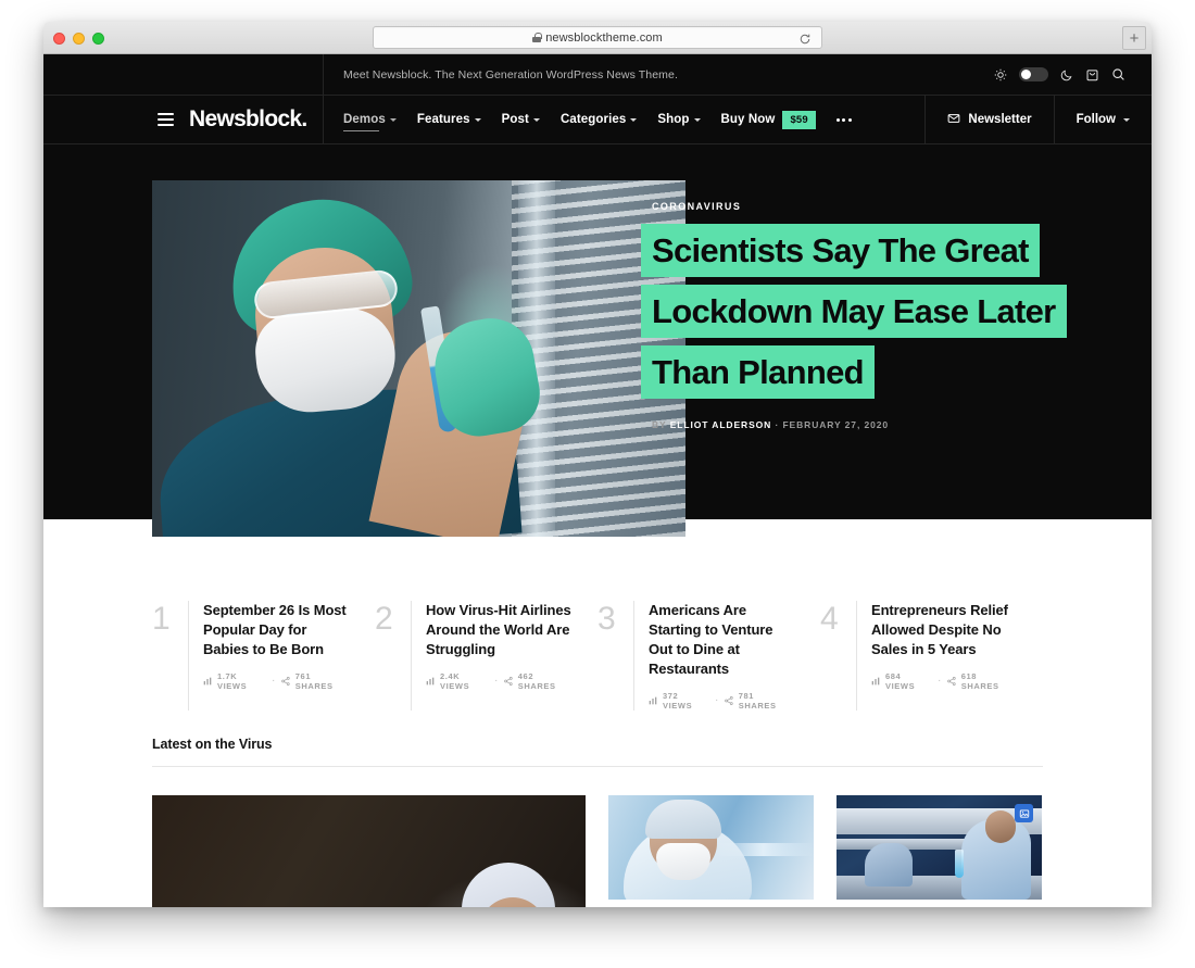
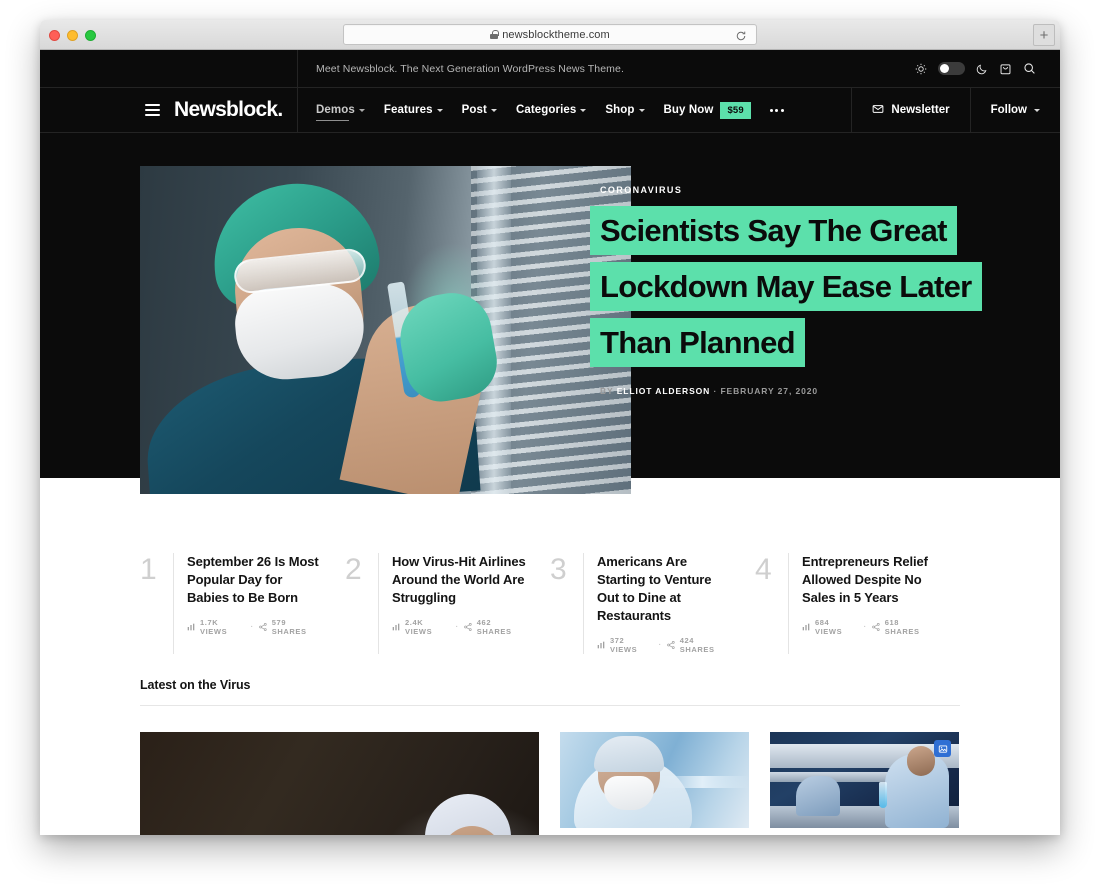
  newsblocktheme.com
  +
  Meet Newsblock. The Next Generation WordPress News Theme.
  Newsblock.
  Demos
  Features
  Post
  Categories
  Shop
  Buy Now
  $59
  Newsletter
  Follow
  CORONAVIRUS
  Scientists Say The Great
  Lockdown May Ease Later
  Than Planned
  BY ELLIOT ALDERSON · FEBRUARY 27, 2020
  1
  September 26 Is Most Popular Day for Babies to Be Born
  1.7K VIEWS
  ·
- 761 SHARES
+ 579 SHARES
  2
  How Virus-Hit Airlines Around the World Are Struggling
  2.4K VIEWS
  ·
  462 SHARES
  3
  Americans Are Starting to Venture Out to Dine at Restaurants
  372 VIEWS
  ·
- 781 SHARES
+ 424 SHARES
  4
  Entrepreneurs Relief Allowed Despite No Sales in 5 Years
  684 VIEWS
  ·
  618 SHARES
  Latest on the Virus
